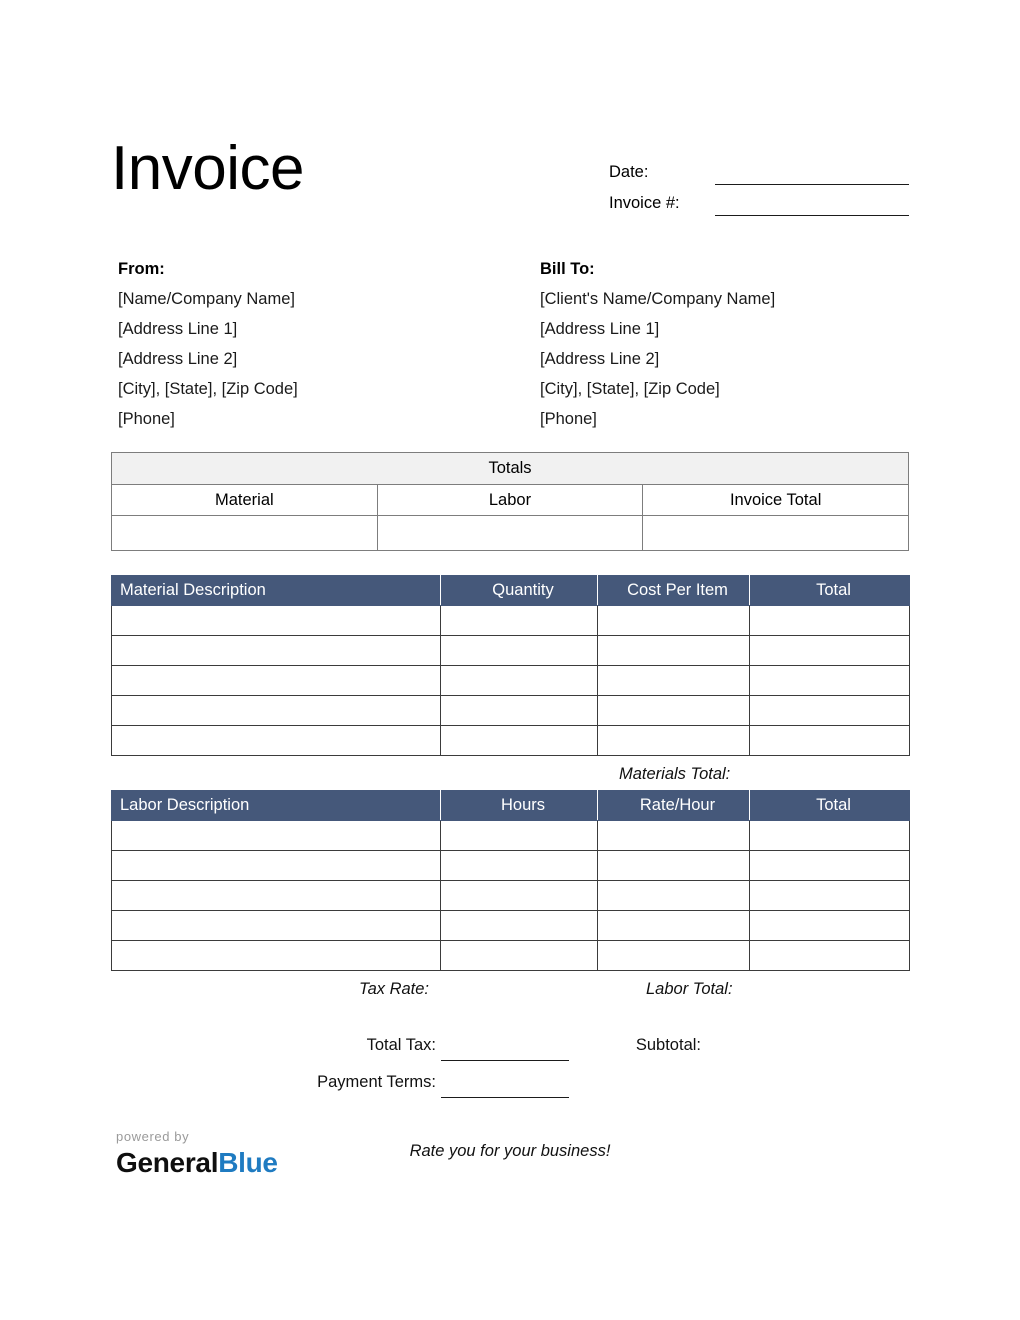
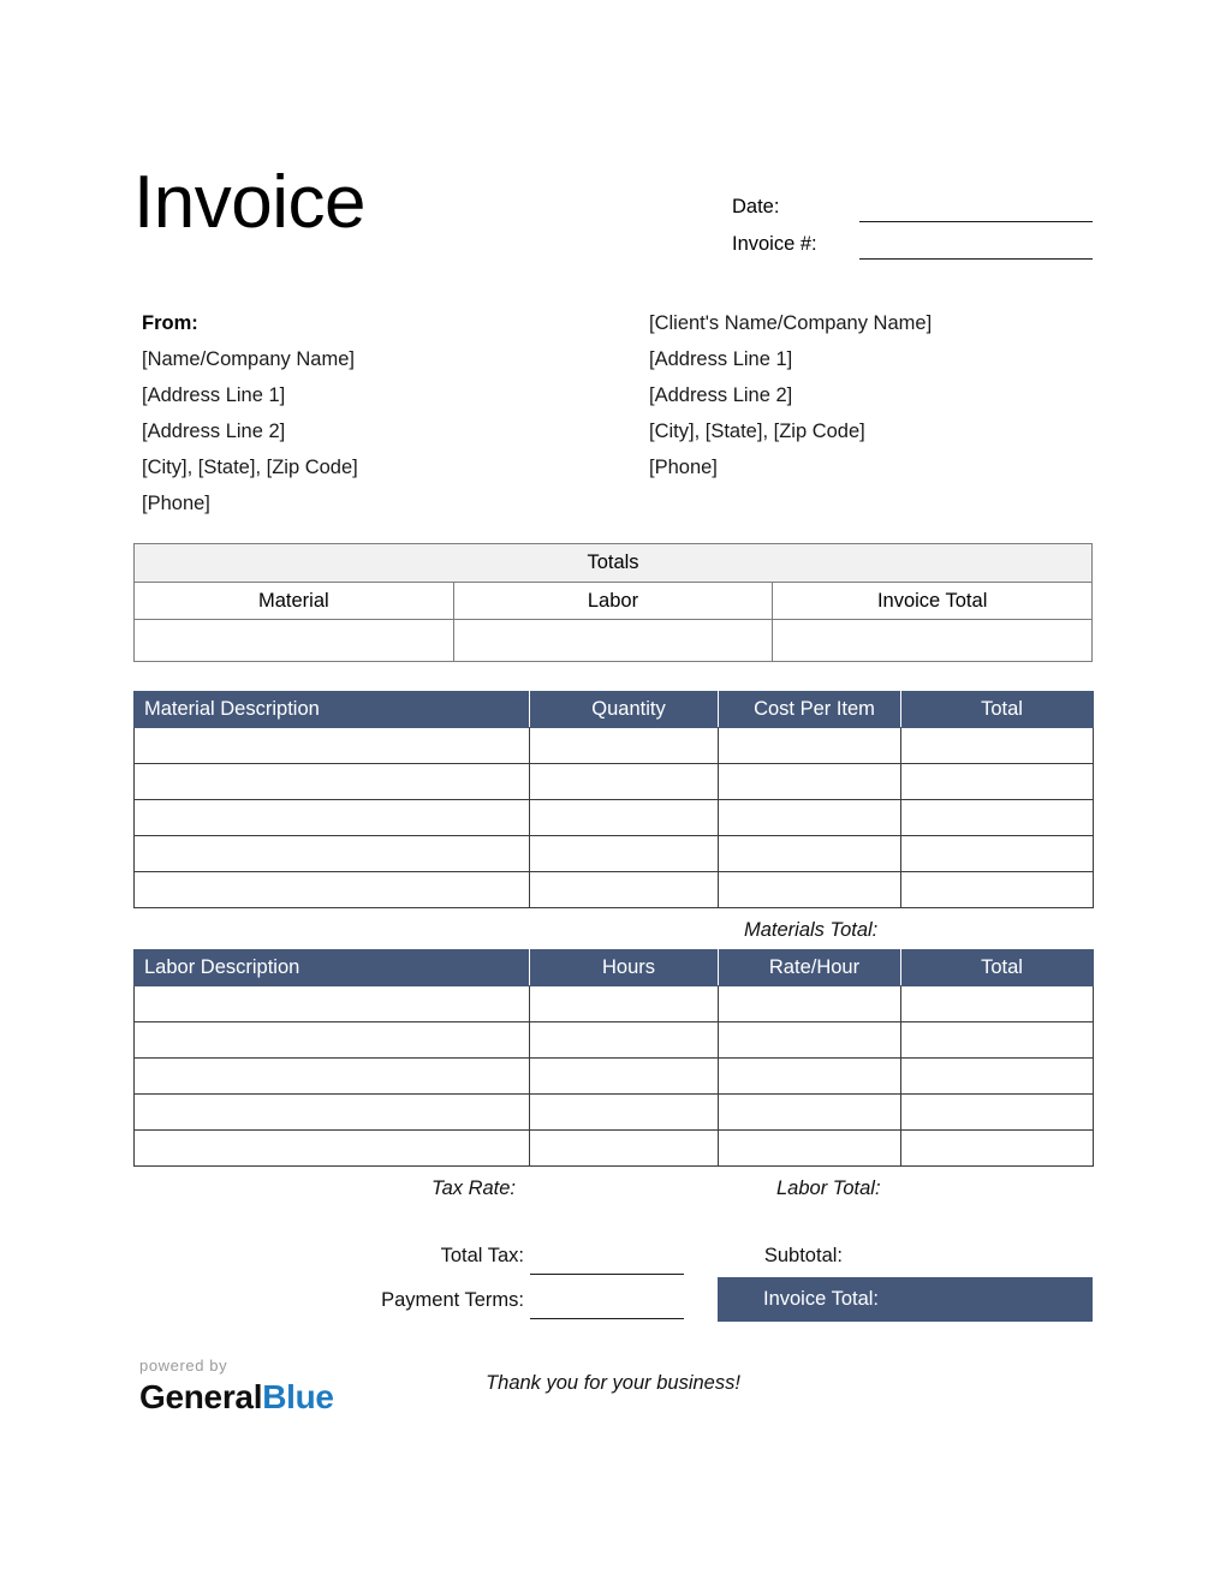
  Invoice
  Date:
  Invoice #:
  From:
  [Name/Company Name]
  [Address Line 1]
  [Address Line 2]
  [City], [State], [Zip Code]
  [Phone]
- Bill To:
  [Client's Name/Company Name]
  [Address Line 1]
  [Address Line 2]
  [City], [State], [Zip Code]
  [Phone]
  Totals
  Material	Labor	Invoice Total
  Material Description	Quantity	Cost Per Item	Total
  Materials Total:
  Labor Description	Hours	Rate/Hour	Total
  Tax Rate:
  Labor Total:
  Total Tax:
  Payment Terms:
  Subtotal:
+ Invoice Total:
  powered by
  GeneralBlue
- Rate you for your business!
+ Thank you for your business!
